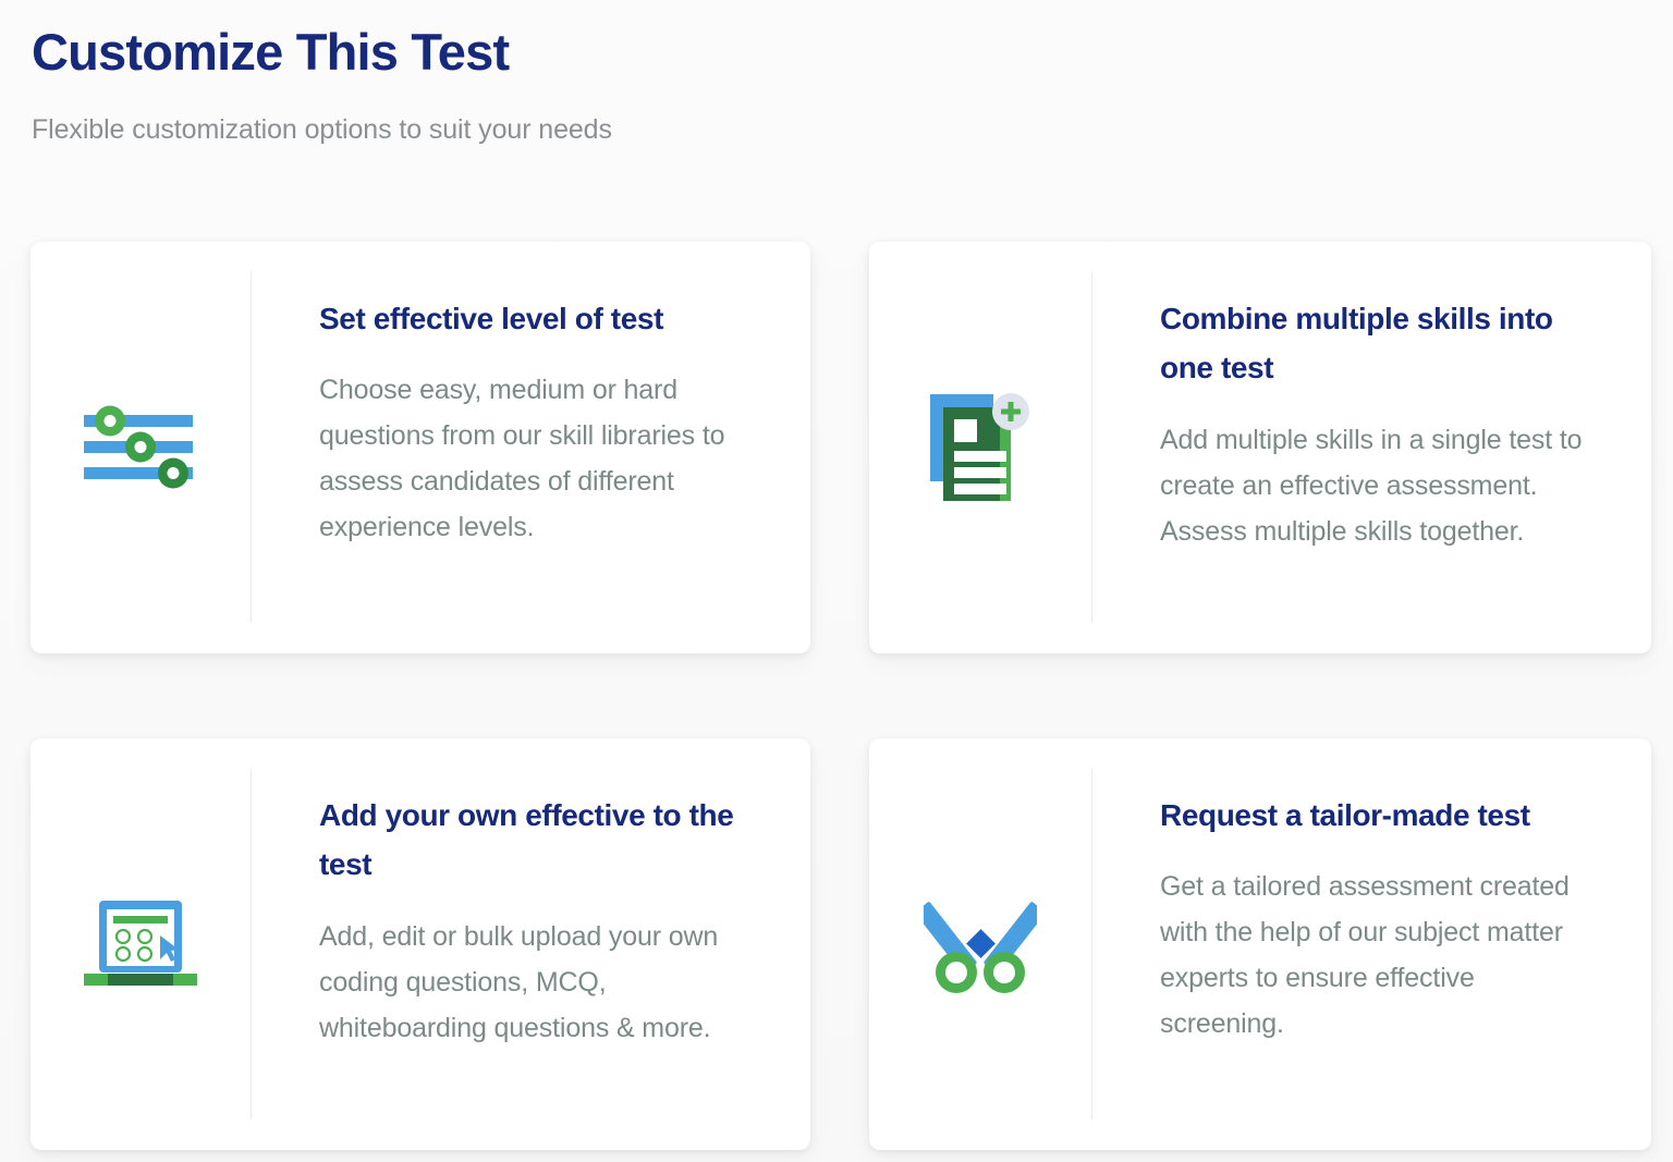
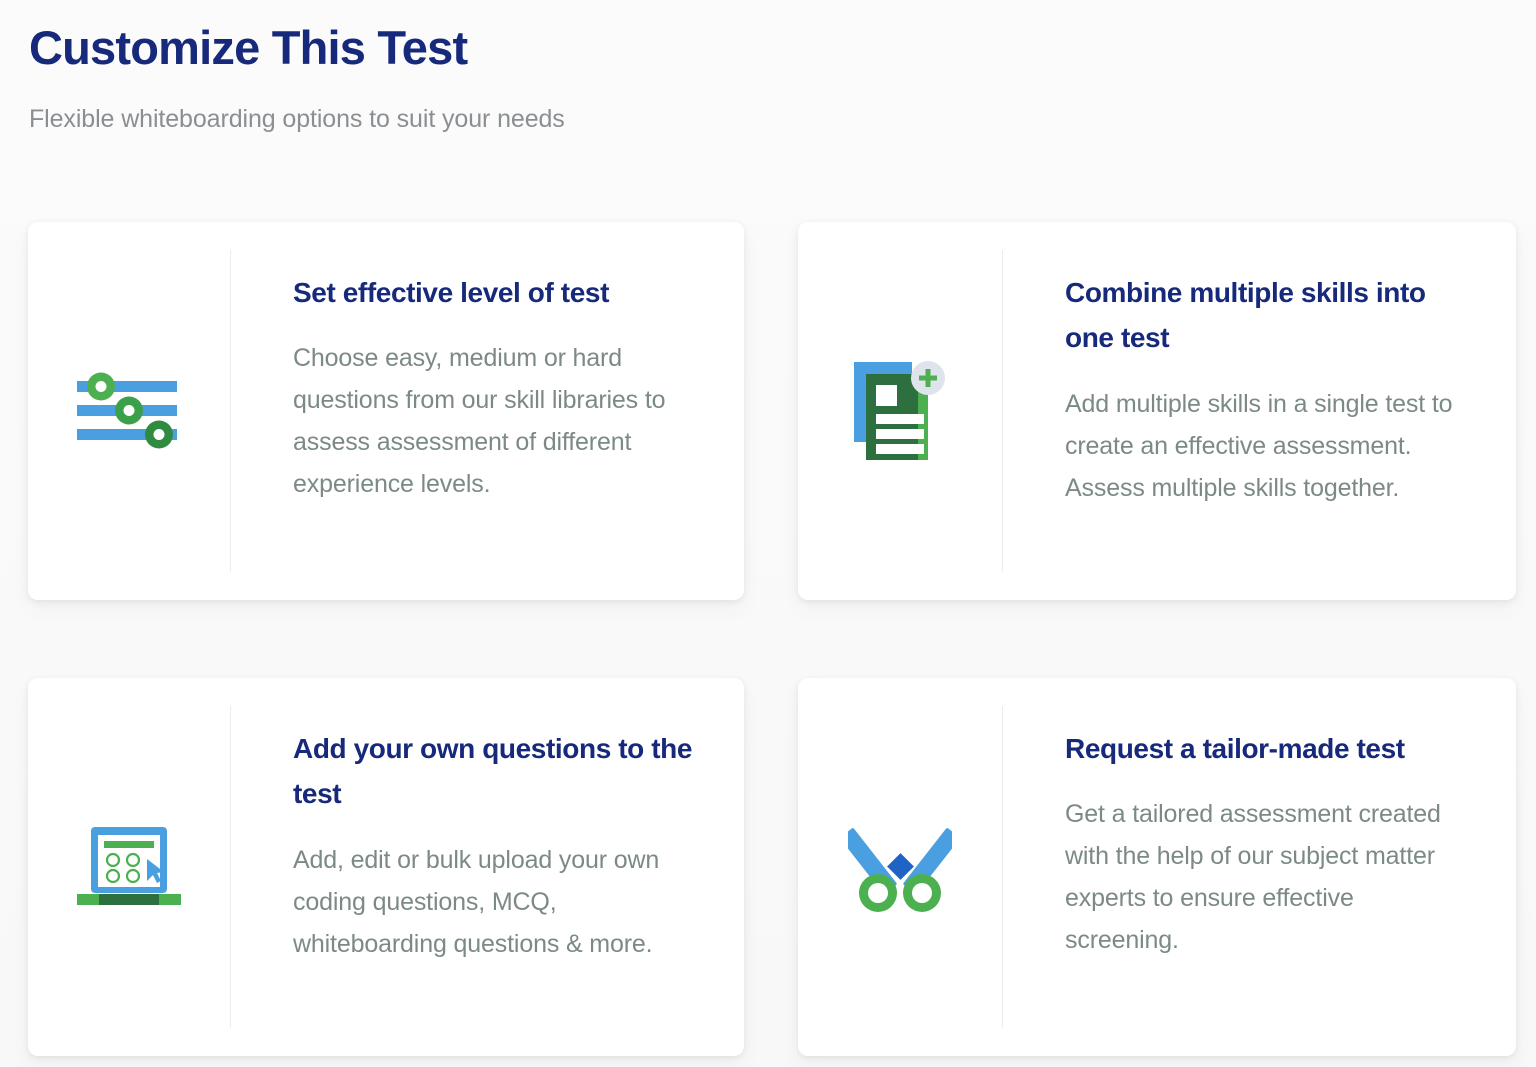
  Customize This Test
- Flexible customization options to suit your needs
+ Flexible whiteboarding options to suit your needs
  Set effective level of test
- Choose easy, medium or hard questions from our skill libraries to assess candidates of different experience levels.
+ Choose easy, medium or hard questions from our skill libraries to assess assessment of different experience levels.
  Combine multiple skills into one test
  Add multiple skills in a single test to create an effective assessment. Assess multiple skills together.
- Add your own effective to the test
+ Add your own questions to the test
  Add, edit or bulk upload your own coding questions, MCQ, whiteboarding questions & more.
  Request a tailor-made test
  Get a tailored assessment created with the help of our subject matter experts to ensure effective screening.
